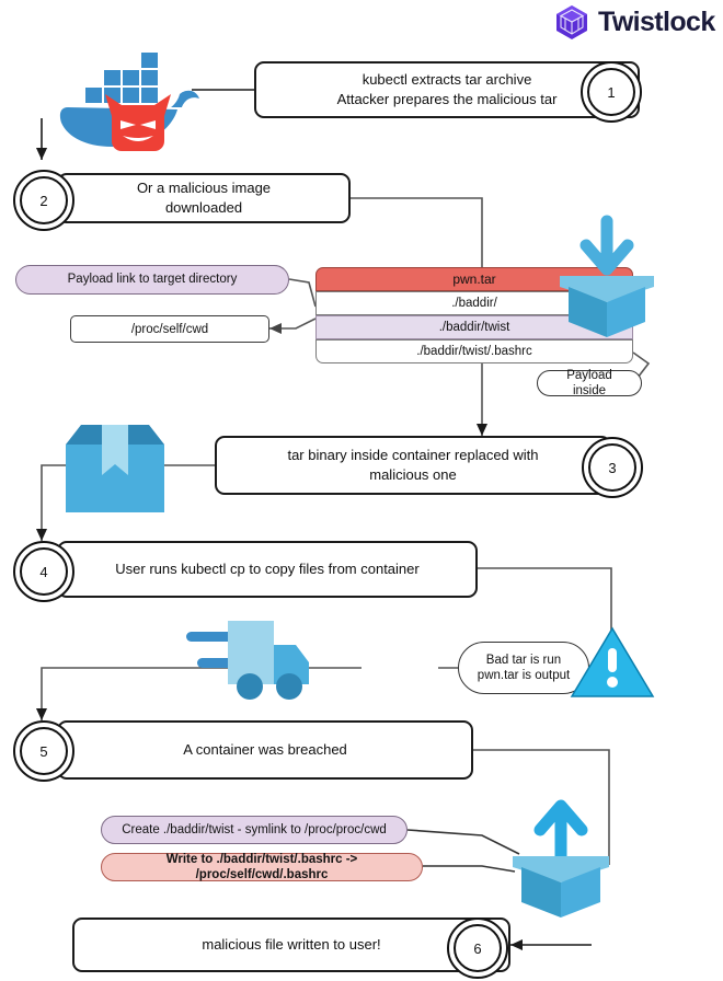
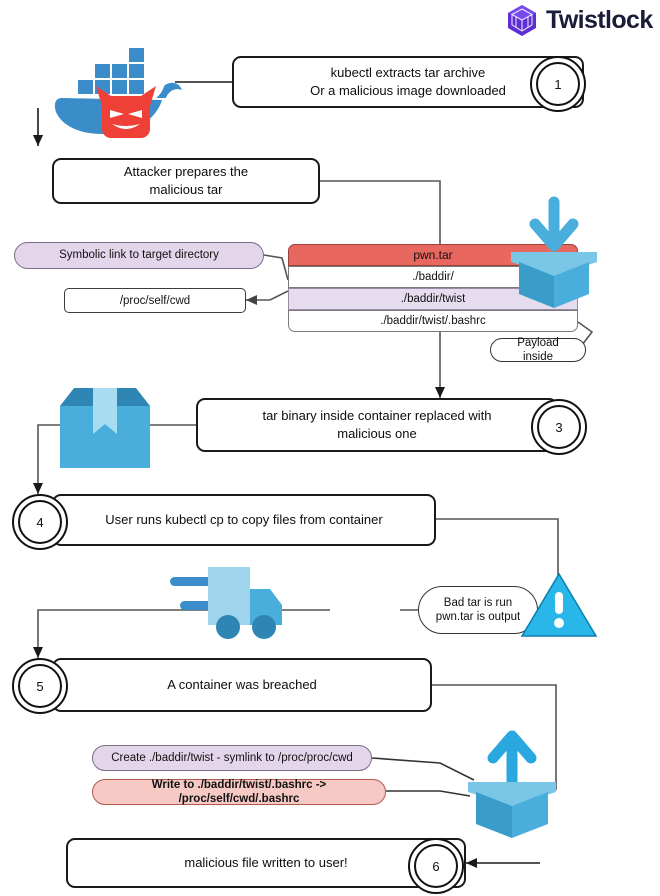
  Twistlock
  kubectl extracts tar archive
- Attacker prepares the malicious tar
+ Or a malicious image downloaded
  1
- Or a malicious image downloaded
+ Attacker prepares the malicious tar
- 2
- Payload link to target directory
+ Symbolic link to target directory
  /proc/self/cwd
  pwn.tar
  ./baddir/
  ./baddir/twist
  ./baddir/twist/.bashrc
  Payload inside
  tar binary inside container replaced with malicious one
  3
  User runs kubectl cp to copy files from container
  4
  Bad tar is run
  pwn.tar is output
  A container was breached
  5
  Create ./baddir/twist - symlink to /proc/proc/cwd
  Write to ./baddir/twist/.bashrc -> /proc/self/cwd/.bashrc
  malicious file written to user!
  6
